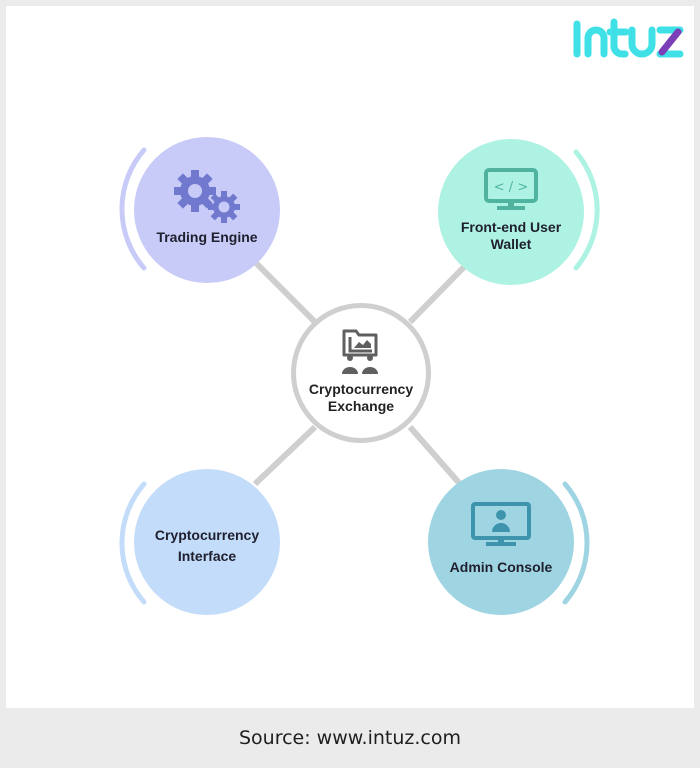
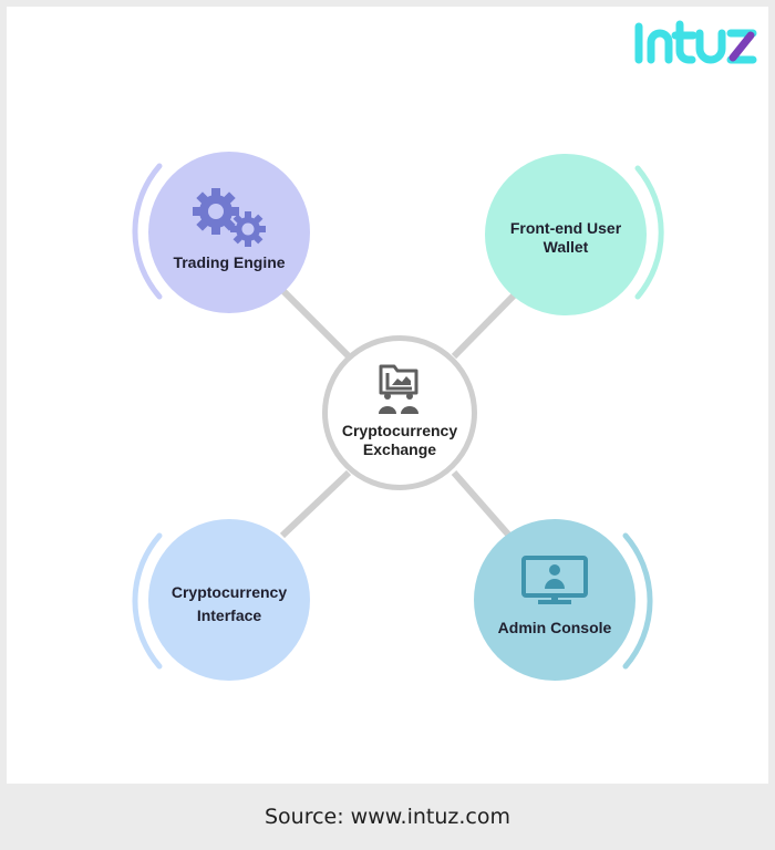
  Trading Engine
- < / >
  Front-end User
  Wallet
  Cryptocurrency
  Interface
  Admin Console
  Cryptocurrency
  Exchange
  Source: www.intuz.com
